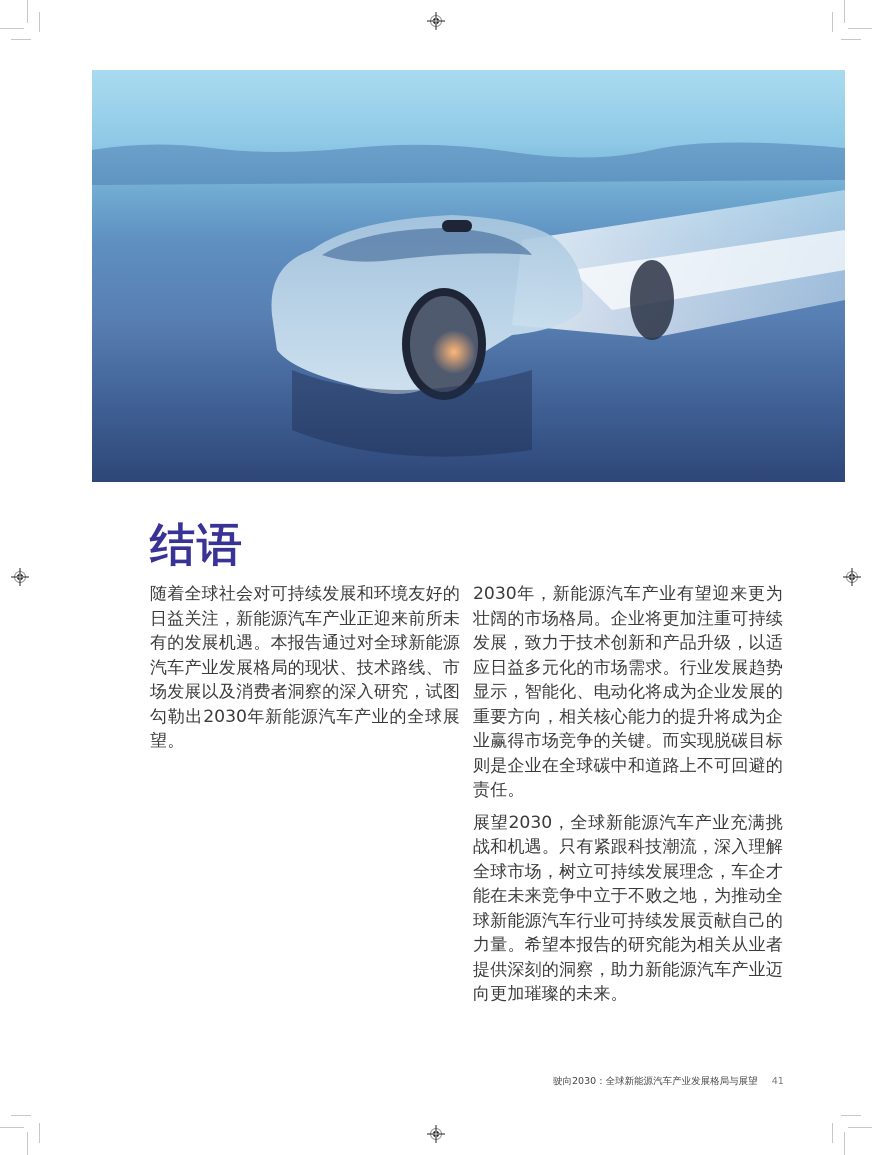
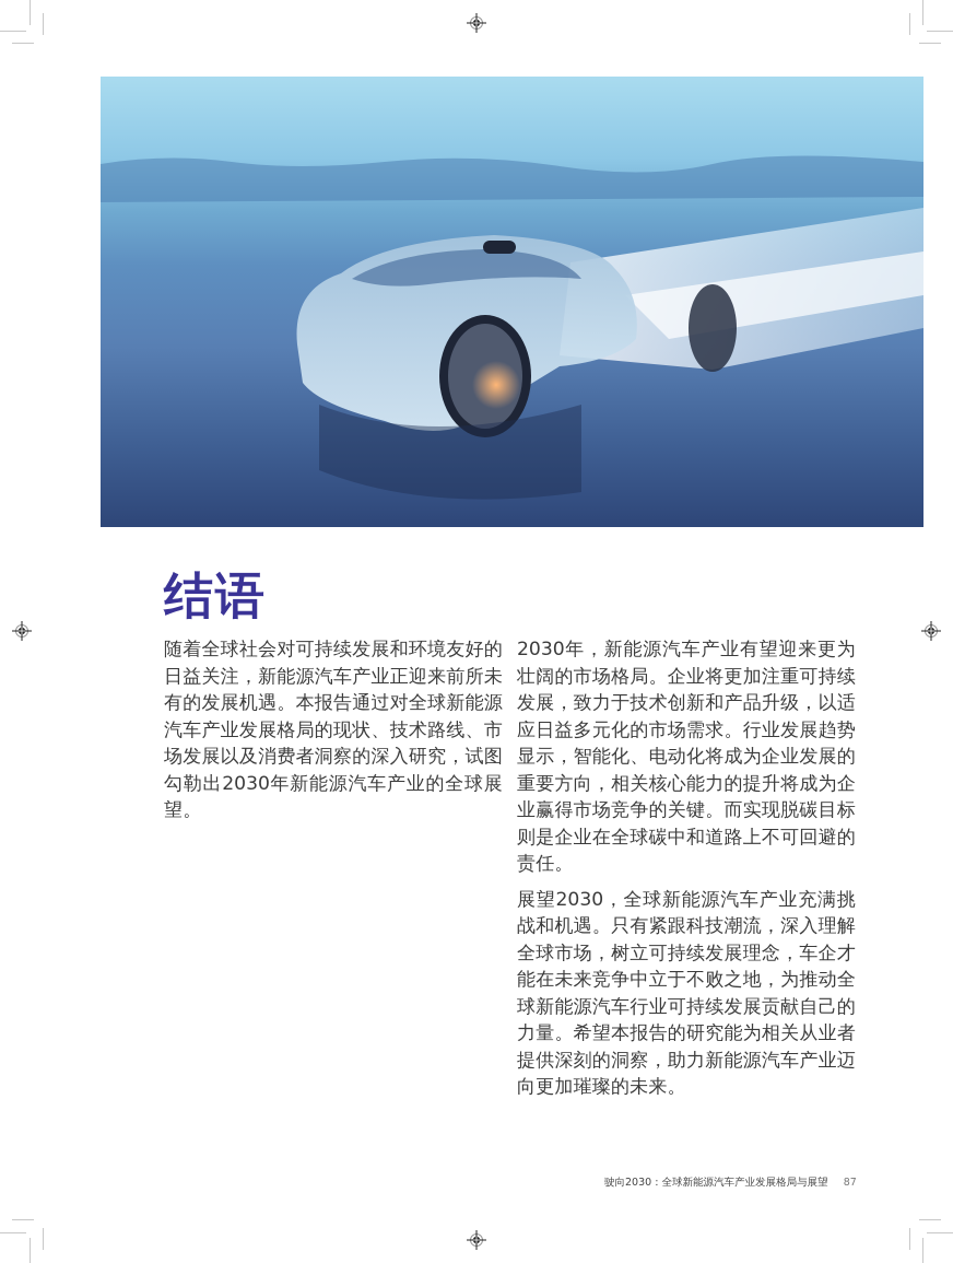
  结语
  随着全球社会对可持续发展和环境友好的日益关注，新能源汽车产业正迎来前所未有的发展机遇。本报告通过对全球新能源汽车产业发展格局的现状、技术路线、市场发展以及消费者洞察的深入研究，试图勾勒出2030年新能源汽车产业的全球展望。
  2030年，新能源汽车产业有望迎来更为壮阔的市场格局。企业将更加注重可持续发展，致力于技术创新和产品升级，以适应日益多元化的市场需求。行业发展趋势显示，智能化、电动化将成为企业发展的重要方向，相关核心能力的提升将成为企业赢得市场竞争的关键。而实现脱碳目标则是企业在全球碳中和道路上不可回避的责任。
  展望2030，全球新能源汽车产业充满挑战和机遇。只有紧跟科技潮流，深入理解全球市场，树立可持续发展理念，车企才能在未来竞争中立于不败之地，为推动全球新能源汽车行业可持续发展贡献自己的力量。希望本报告的研究能为相关从业者提供深刻的洞察，助力新能源汽车产业迈向更加璀璨的未来。
- 驶向2030：全球新能源汽车产业发展格局与展望 41
+ 驶向2030：全球新能源汽车产业发展格局与展望 87
